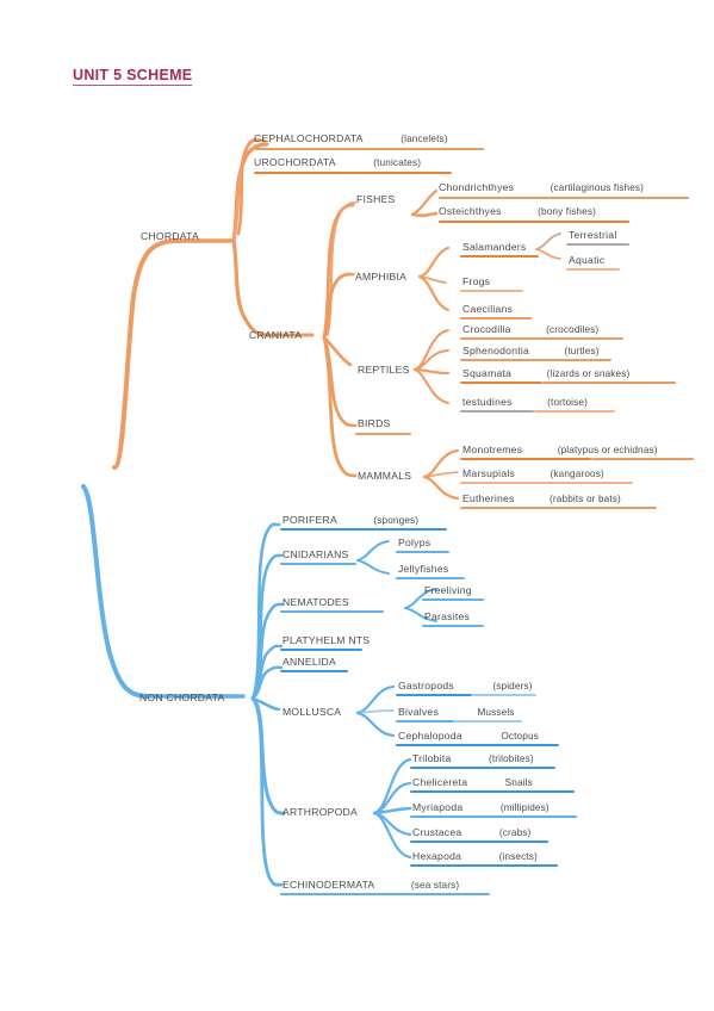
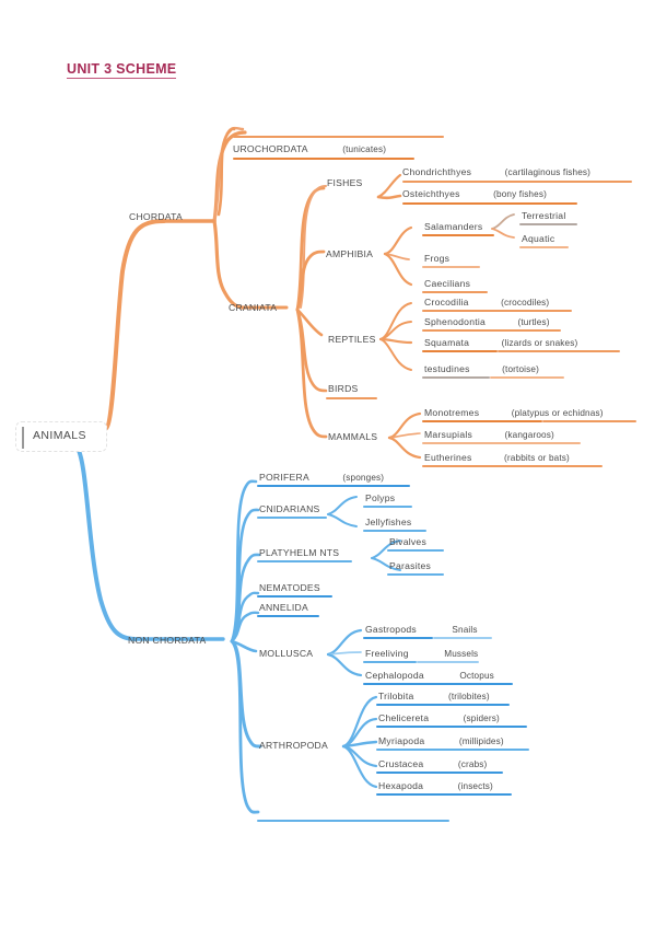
- UNIT 5 SCHEME
+ UNIT 3 SCHEME
+ ANIMALS
  CHORDATA
- CEPHALOCHORDATA (lancelets)
  UROCHORDATA (tunicates)
  CRANIATA
  FISHES
  Chondrichthyes (cartilaginous fishes)
  Osteichthyes (bony fishes)
  AMPHIBIA
  Salamanders
  Terrestrial
  Aquatic
  Frogs
  Caecilians
  REPTILES
  Crocodilia (crocodiles)
  Sphenodontia (turtles)
  Squamata (lizards or snakes)
  testudines (tortoise)
  BIRDS
  MAMMALS
  Monotremes (platypus or echidnas)
  Marsupials (kangaroos)
  Eutherines (rabbits or bats)
  NON CHORDATA
  PORIFERA (sponges)
  CNIDARIANS
  Polyps
  Jellyfishes
- NEMATODES
+ PLATYHELM NTS
- Freeliving
+ Bivalves
  Parasites
- PLATYHELM NTS
+ NEMATODES
  ANNELIDA
  MOLLUSCA
- Gastropods (spiders)
+ Gastropods Snails
- Bivalves Mussels
+ Freeliving Mussels
  Cephalopoda Octopus
  ARTHROPODA
  Trilobita (trilobites)
- Chelicereta Snails
+ Chelicereta (spiders)
  Myriapoda (millipides)
  Crustacea (crabs)
  Hexapoda (insects)
- ECHINODERMATA (sea stars)
